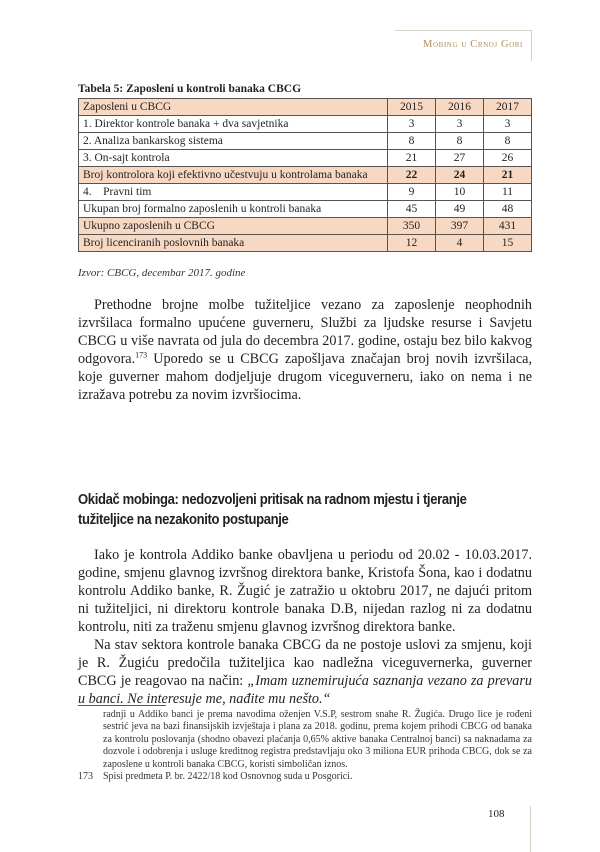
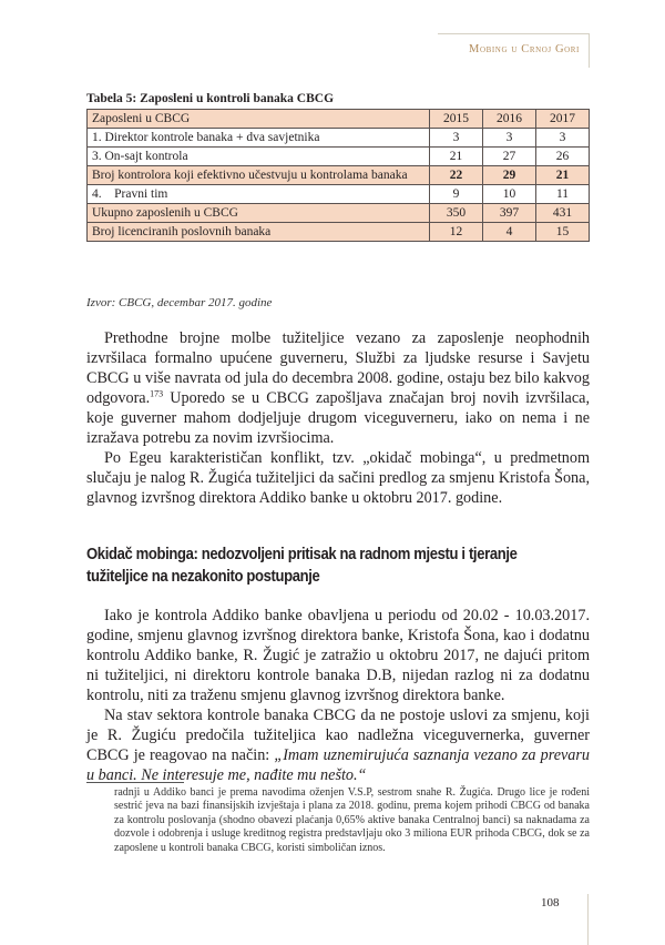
  Mobing u Crnoj Gori
  Tabela 5: Zaposleni u kontroli banaka CBCG
  Zaposleni u CBCG	2015	2016	2017
  1. Direktor kontrole banaka + dva savjetnika	3	3	3
- 2. Analiza bankarskog sistema	8	8	8
  3. On-sajt kontrola	21	27	26
- Broj kontrolora koji efektivno učestvuju u kontrolama banaka	22	24	21
+ Broj kontrolora koji efektivno učestvuju u kontrolama banaka	22	29	21
  4. Pravni tim	9	10	11
- Ukupan broj formalno zaposlenih u kontroli banaka	45	49	48
  Ukupno zaposlenih u CBCG	350	397	431
  Broj licenciranih poslovnih banaka	12	4	15
  Izvor: CBCG, decembar 2017. godine
- Prethodne brojne molbe tužiteljice vezano za zaposlenje neophodnih izvršilaca formalno upućene guverneru, Službi za ljudske resurse i Savjetu CBCG u više navrata od jula do decembra 2017. godine, ostaju bez bilo kakvog odgovora.173 Uporedo se u CBCG zapošljava značajan broj novih izvršilaca, koje guverner mahom dodjeljuje drugom viceguverneru, iako on nema i ne izražava potrebu za novim izvršiocima.
+ Prethodne brojne molbe tužiteljice vezano za zaposlenje neophodnih izvršilaca formalno upućene guverneru, Službi za ljudske resurse i Savjetu CBCG u više navrata od jula do decembra 2008. godine, ostaju bez bilo kakvog odgovora.173 Uporedo se u CBCG zapošljava značajan broj novih izvršilaca, koje guverner mahom dodjeljuje drugom viceguverneru, iako on nema i ne izražava potrebu za novim izvršiocima.
+ Po Egeu karakterističan konflikt, tzv. „okidač mobinga“, u predmetnom slučaju je nalog R. Žugića tužiteljici da sačini predlog za smjenu Kristofa Šona, glavnog izvršnog direktora Addiko banke u oktobru 2017. godine.
  Okidač mobinga: nedozvoljeni pritisak na radnom mjestu i tjeranje tužiteljice na nezakonito postupanje
  Iako je kontrola Addiko banke obavljena u periodu od 20.02 - 10.03.2017. godine, smjenu glavnog izvršnog direktora banke, Kristofa Šona, kao i dodatnu kontrolu Addiko banke, R. Žugić je zatražio u oktobru 2017, ne dajući pritom ni tužiteljici, ni direktoru kontrole banaka D.B, nijedan razlog ni za dodatnu kontrolu, niti za traženu smjenu glavnog izvršnog direktora banke.
  Na stav sektora kontrole banaka CBCG da ne postoje uslovi za smjenu, koji je R. Žugiću predočila tužiteljica kao nadležna viceguvernerka, guverner CBCG je reagovao na način: „Imam uznemirujuća saznanja vezano za prevaru u banci. Ne interesuje me, nađite mu nešto.“
  radnji u Addiko banci je prema navodima oženjen V.S.P, sestrom snahe R. Žugića. Drugo lice je rođeni sestrić jeva na bazi finansijskih izvještaja i plana za 2018. godinu, prema kojem prihodi CBCG od banaka za kontrolu poslovanja (shodno obavezi plaćanja 0,65% aktive banaka Centralnoj banci) sa naknadama za dozvole i odobrenja i usluge kreditnog registra predstavljaju oko 3 miliona EUR prihoda CBCG, dok se za zaposlene u kontroli banaka CBCG, koristi simboličan iznos.
- 173
- Spisi predmeta P. br. 2422/18 kod Osnovnog suda u Posgorici.
  108
